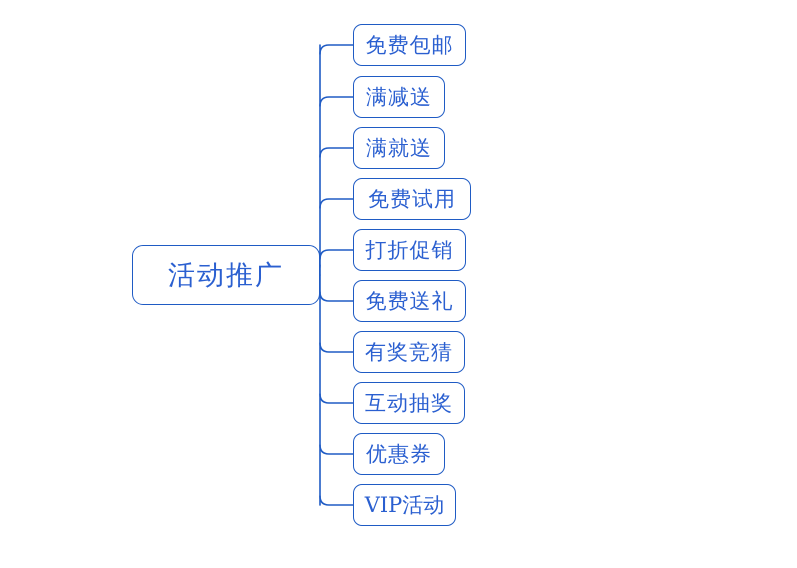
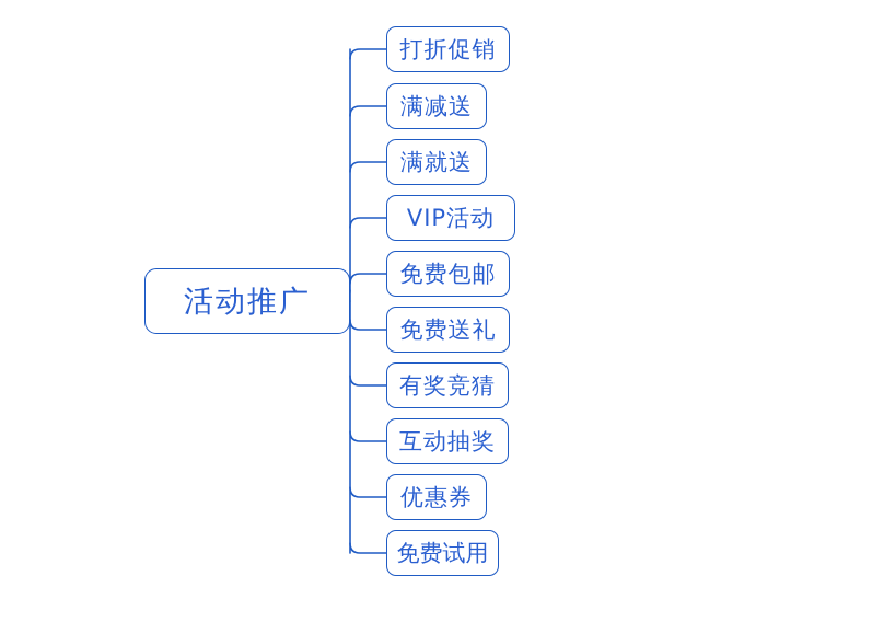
  活动推广
- 免费包邮
+ 打折促销
  满减送
  满就送
- 免费试用
+ VIP活动
- 打折促销
+ 免费包邮
  免费送礼
  有奖竞猜
  互动抽奖
  优惠券
- VIP活动
+ 免费试用
